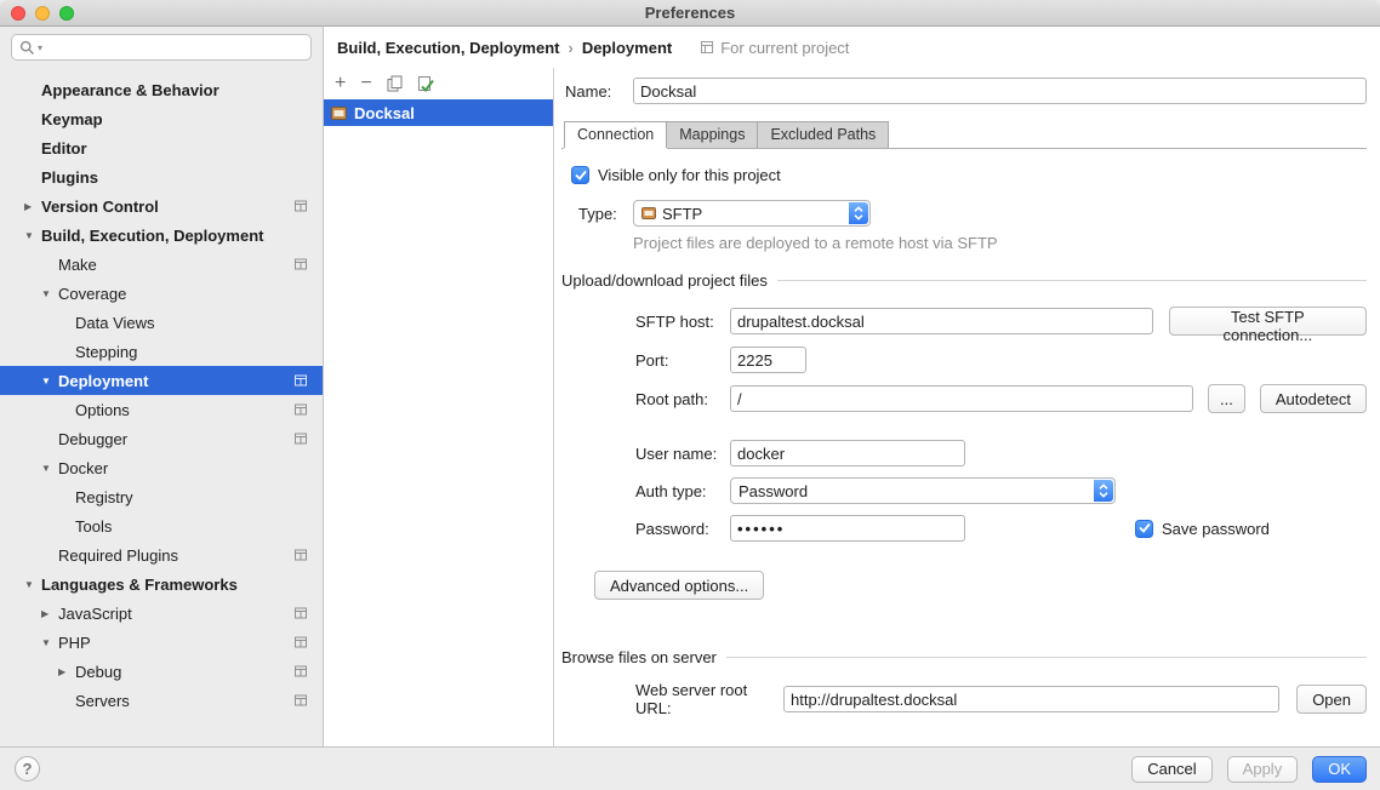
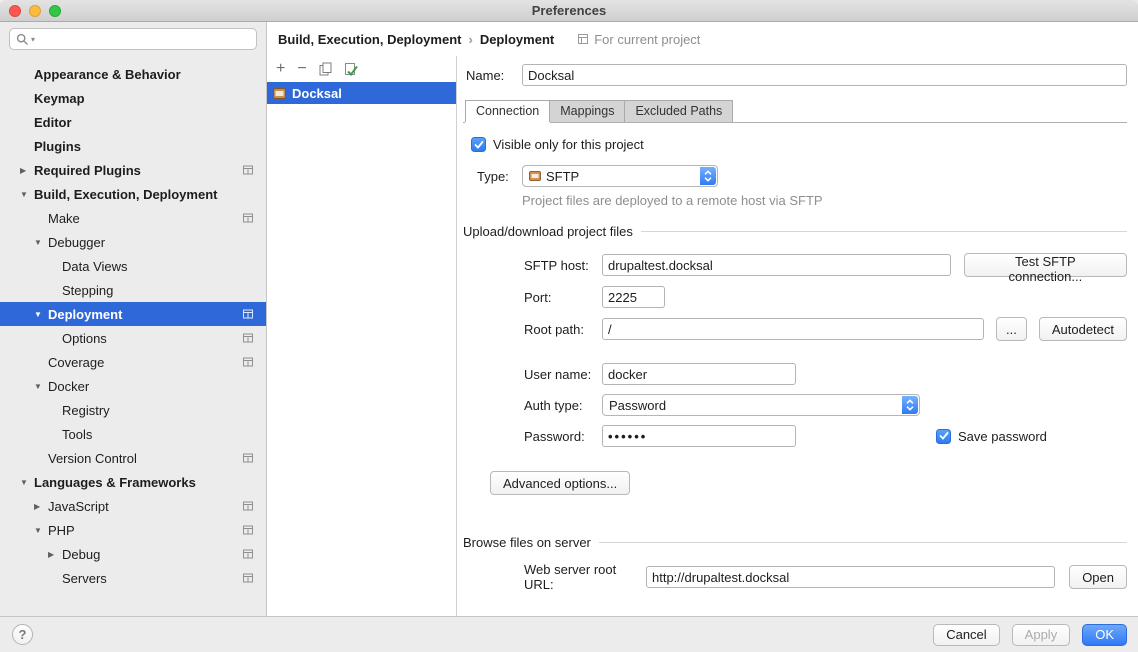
  Preferences
  ▾
  Appearance & Behavior
  Keymap
  Editor
  Plugins
  ▶
- Version Control
+ Required Plugins
  ▼
  Build, Execution, Deployment
  Make
  ▼
- Coverage
+ Debugger
  Data Views
  Stepping
  ▼
  Deployment
  Options
- Debugger
+ Coverage
  ▼
  Docker
  Registry
  Tools
- Required Plugins
+ Version Control
  ▼
  Languages & Frameworks
  ▶
  JavaScript
  ▼
  PHP
  ▶
  Debug
  Servers
  Build, Execution, Deployment
  ›
  Deployment
  For current project
  +
  −
  Docksal
  Name:
  Docksal
  Connection
  Mappings
  Excluded Paths
  Visible only for this project
  Type:
  SFTP
  Project files are deployed to a remote host via SFTP
  Upload/download project files
  SFTP host:
  drupaltest.docksal
  Test SFTP connection...
  Port:
  2225
  Root path:
  /
  ...
  Autodetect
  User name:
  docker
  Auth type:
  Password
  Password:
  ••••••
  Save password
  Advanced options...
  Browse files on server
  Web server root URL:
  http://drupaltest.docksal
  Open
  ?
  Cancel
  Apply
  OK
